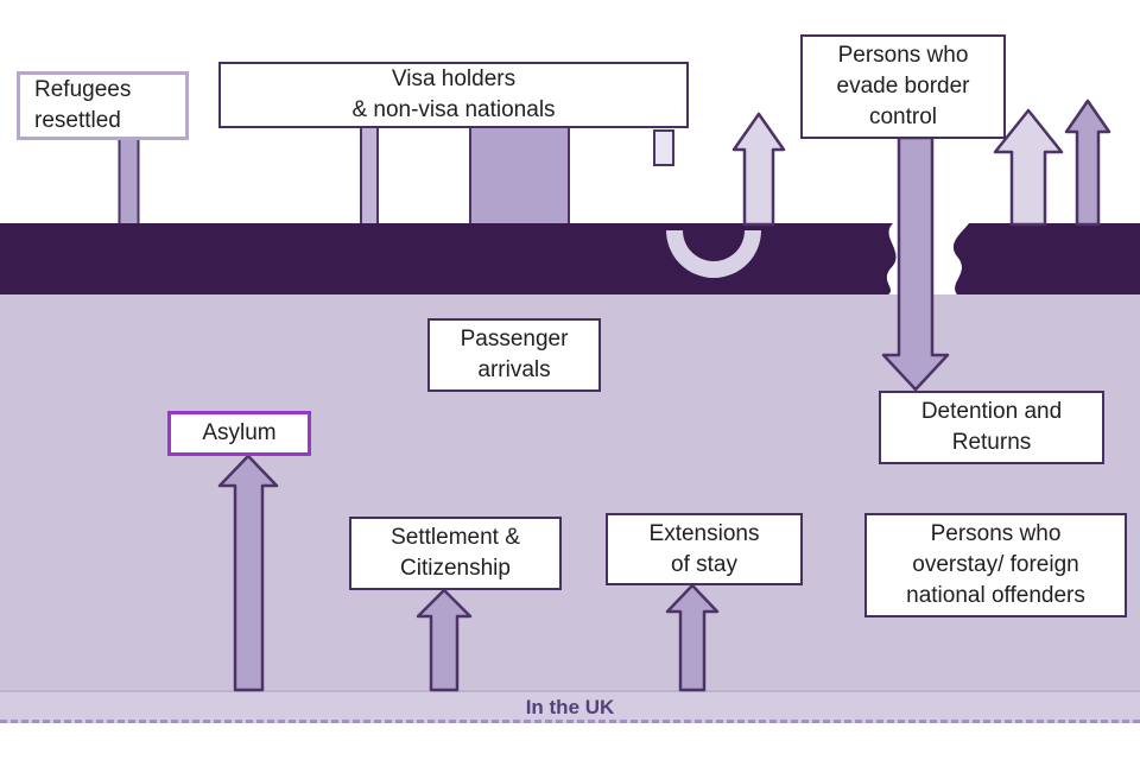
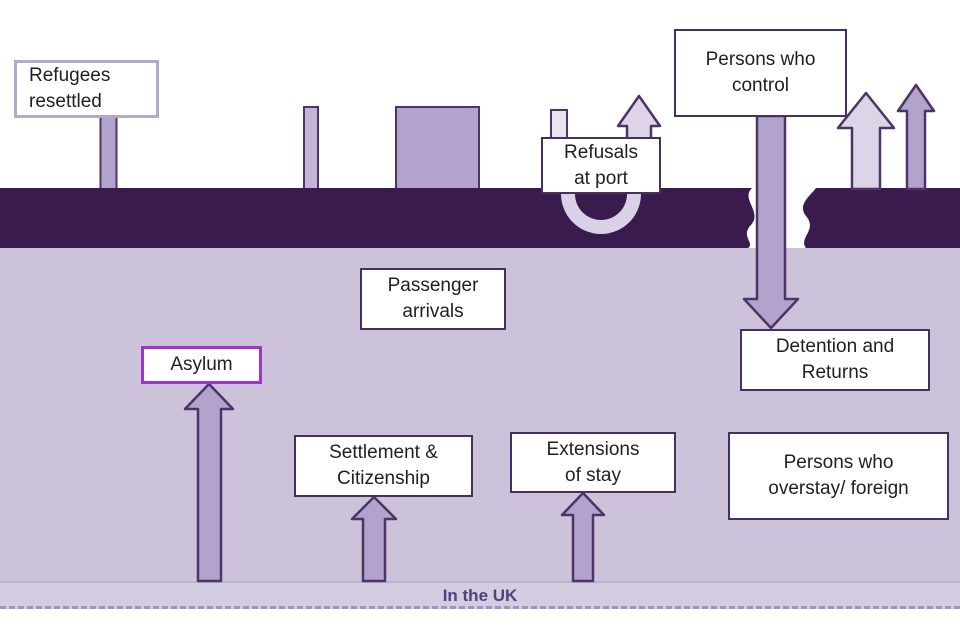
  In the UK
  Refugees
  resettled
- Visa holders
- & non-visa nationals
  Persons who
- evade border
  control
+ Refusals
+ at port
  Passenger
  arrivals
  Asylum
  Detention and
  Returns
  Settlement &
  Citizenship
  Extensions
  of stay
  Persons who
  overstay/ foreign
- national offenders
